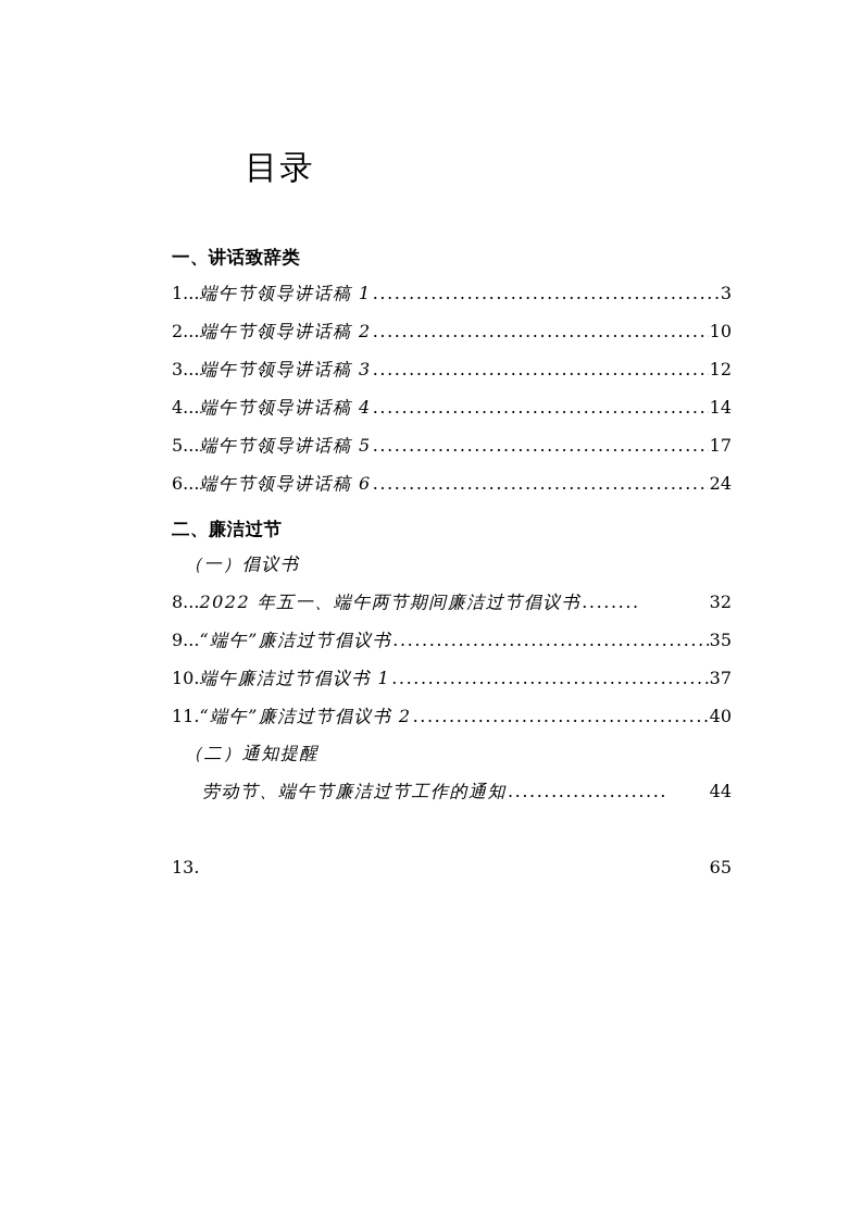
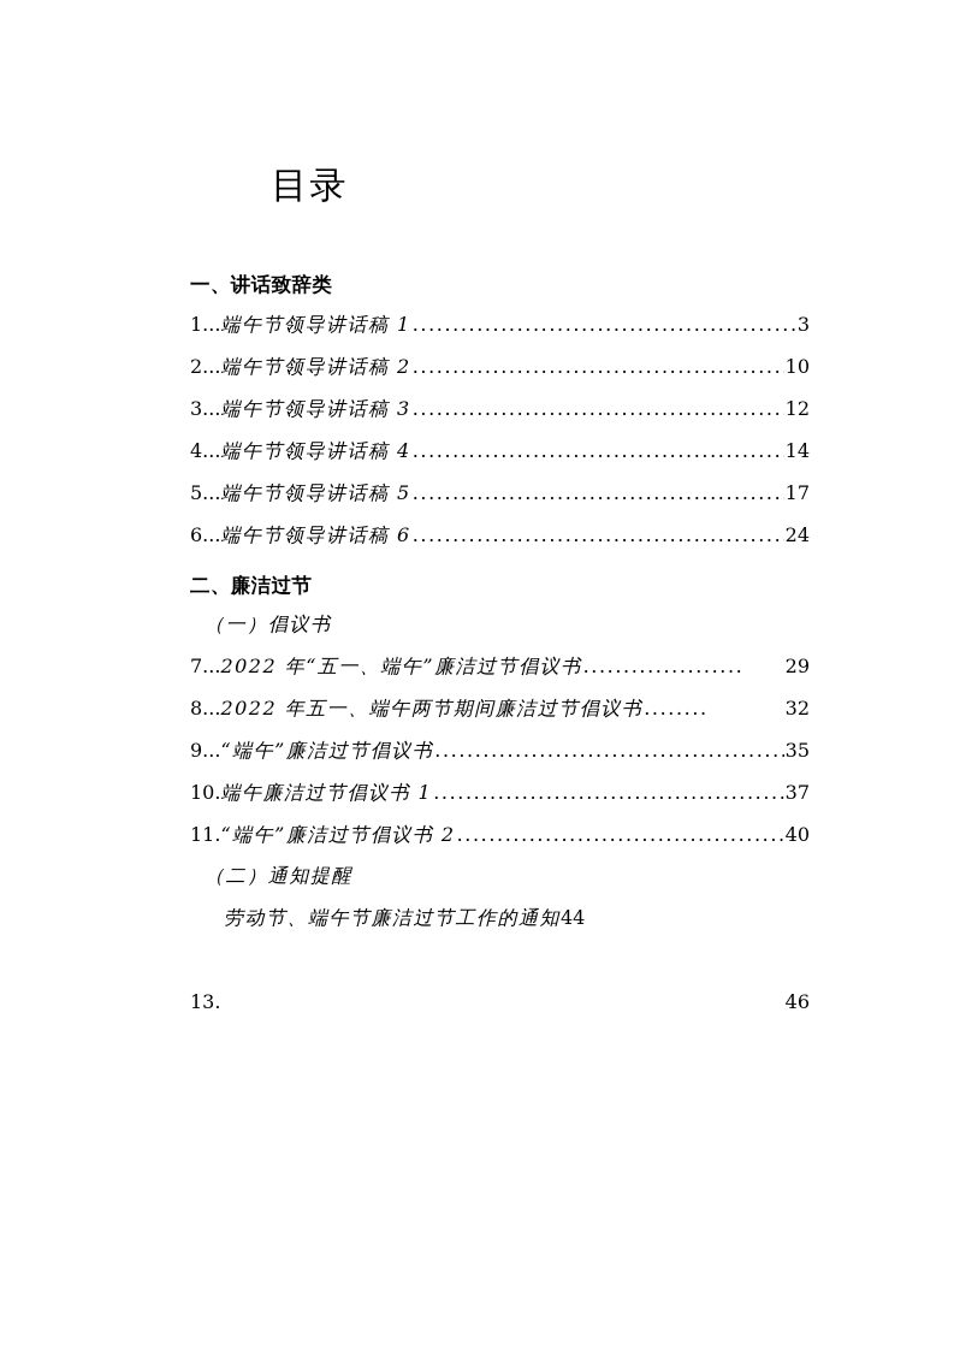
  目录
  一、讲话致辞类
  1...
  端午节领导讲话稿 1
  ................................................
  3
  2...
  端午节领导讲话稿 2
  ..............................................
  10
  3...
  端午节领导讲话稿 3
  ..............................................
  12
  4...
  端午节领导讲话稿 4
  ..............................................
  14
  5...
  端午节领导讲话稿 5
  ..............................................
  17
  6...
  端午节领导讲话稿 6
  ..............................................
  24
  二、廉洁过节
  （一）倡议书
+ 7...
+ 2022 年“五一、端午”廉洁过节倡议书
+ ....................
+ 29
  8...
  2022 年五一、端午两节期间廉洁过节倡议书
  ........
  32
  9...
  “端午”廉洁过节倡议书
  ...........................................
  35
  10.
  端午廉洁过节倡议书 1
  ............................................
  37
  11.
  “端午”廉洁过节倡议书 2
  .........................................
  40
  （二）通知提醒
  劳动节、端午节廉洁过节工作的通知
- ......................
  44
  13.
- 65
+ 46
